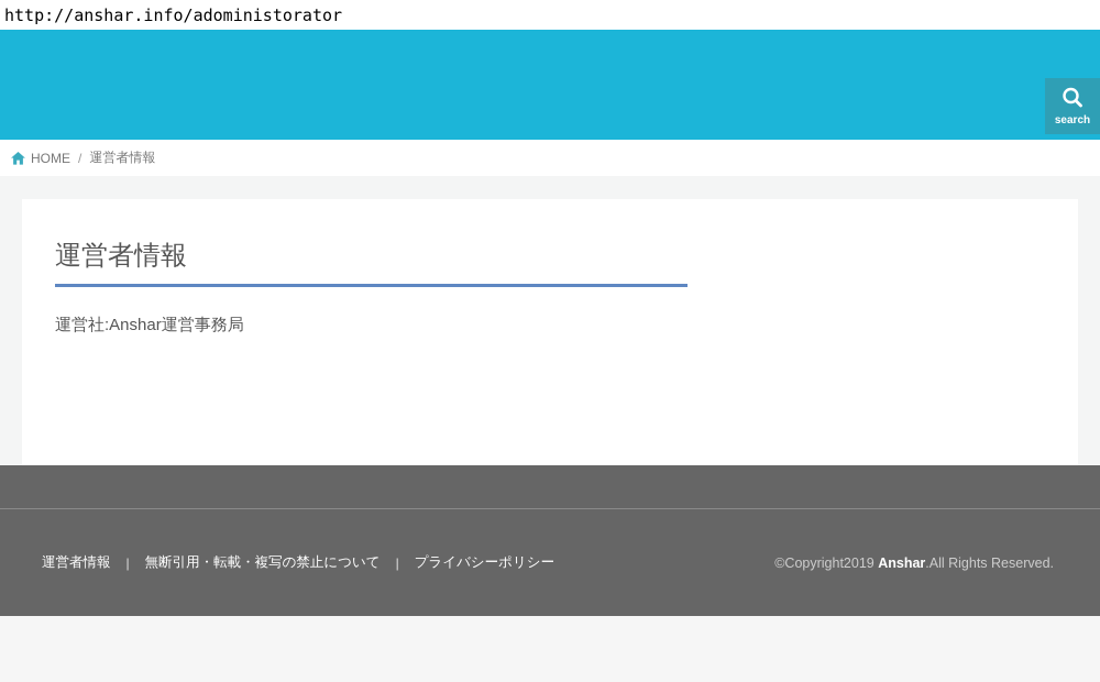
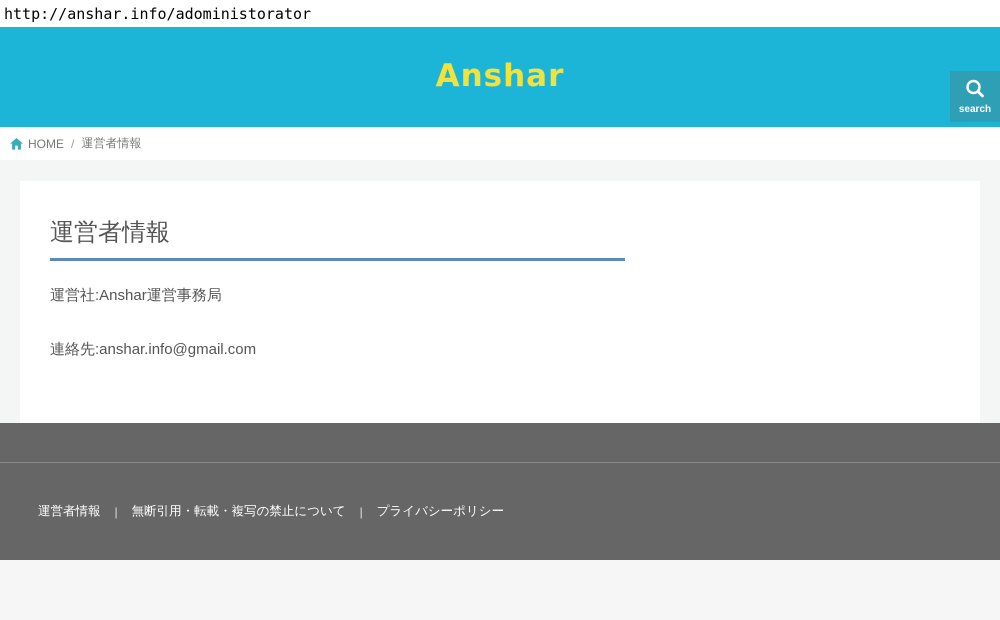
  http://anshar.info/adoministorator
+ Anshar
  search
  HOME
  /
  運営者情報
  運営者情報
  運営社:Anshar運営事務局
+ 連絡先:anshar.info@gmail.com
  運営者情報
  |
  無断引用・転載・複写の禁止について
  |
  プライバシーポリシー
- ©Copyright2019 Anshar.All Rights Reserved.
